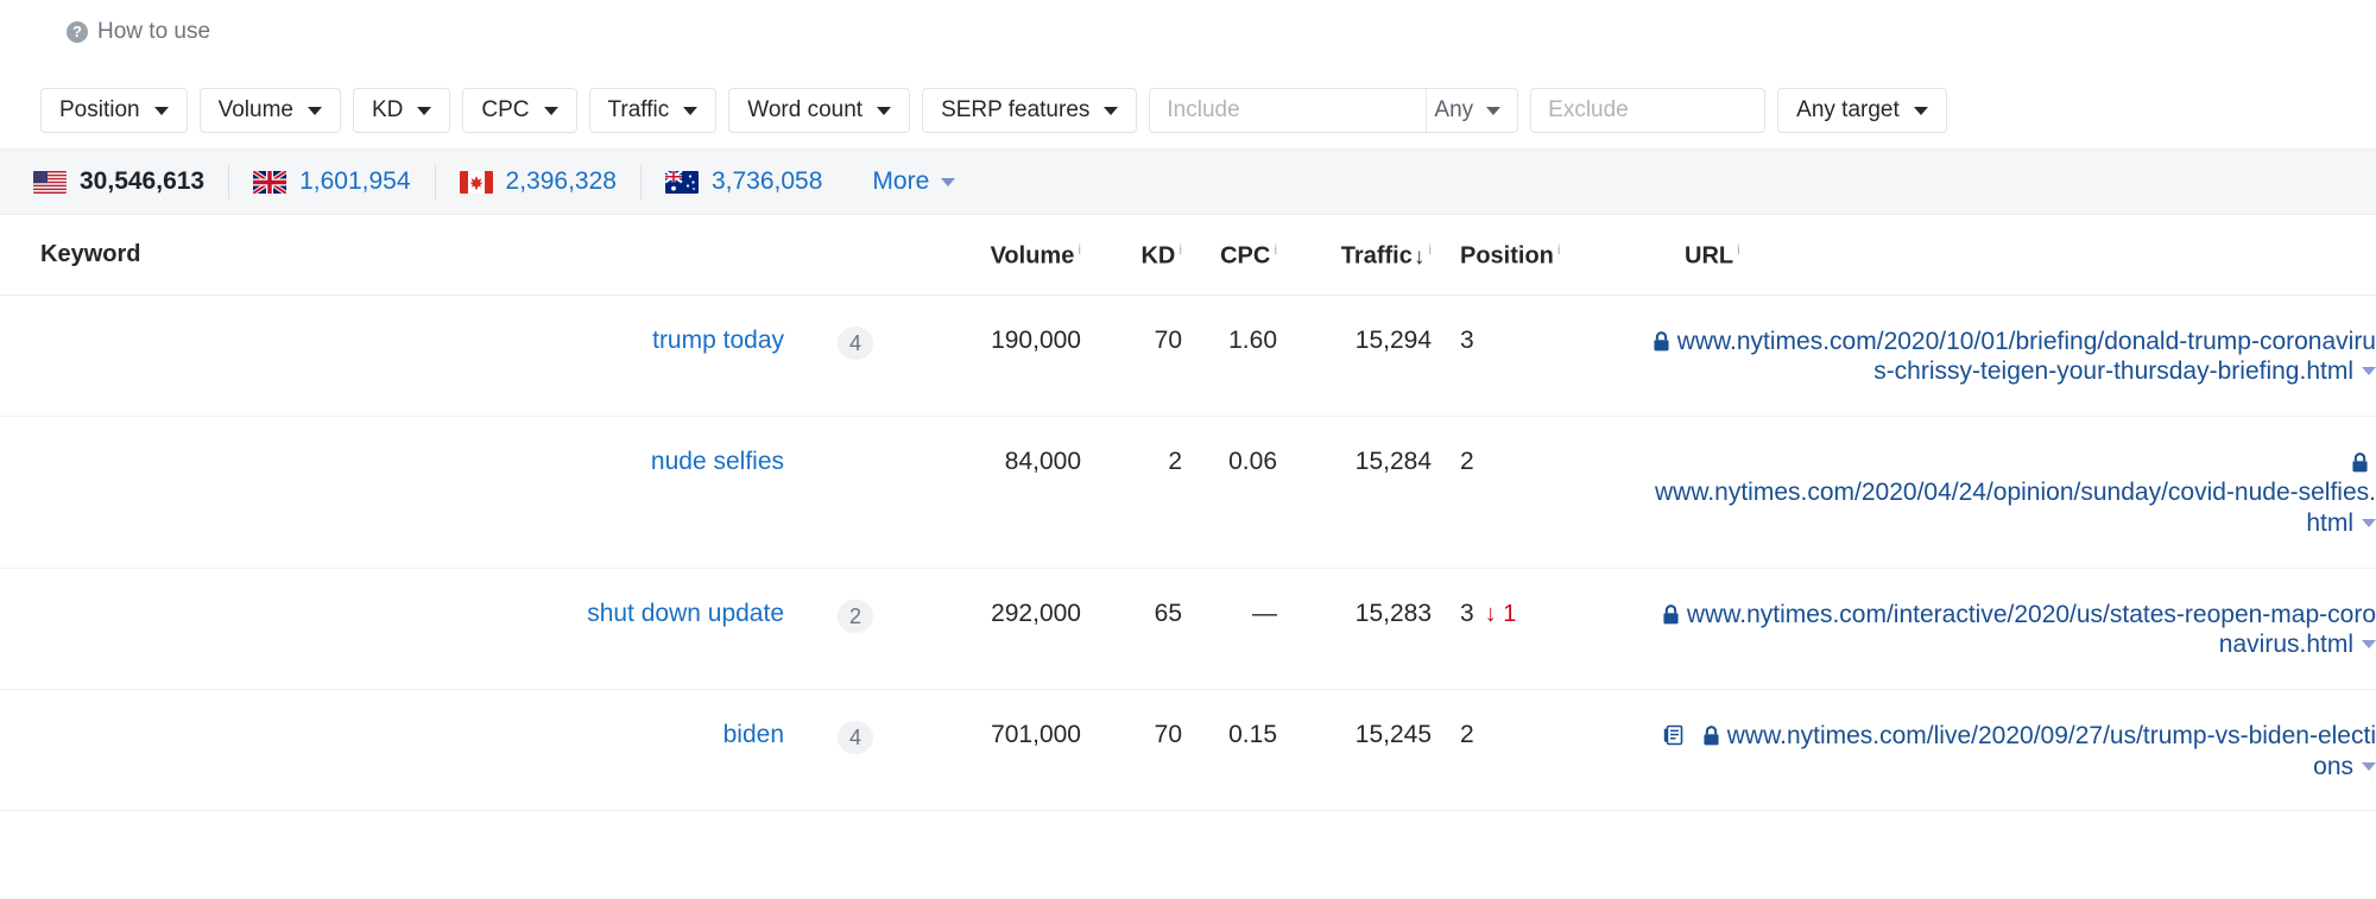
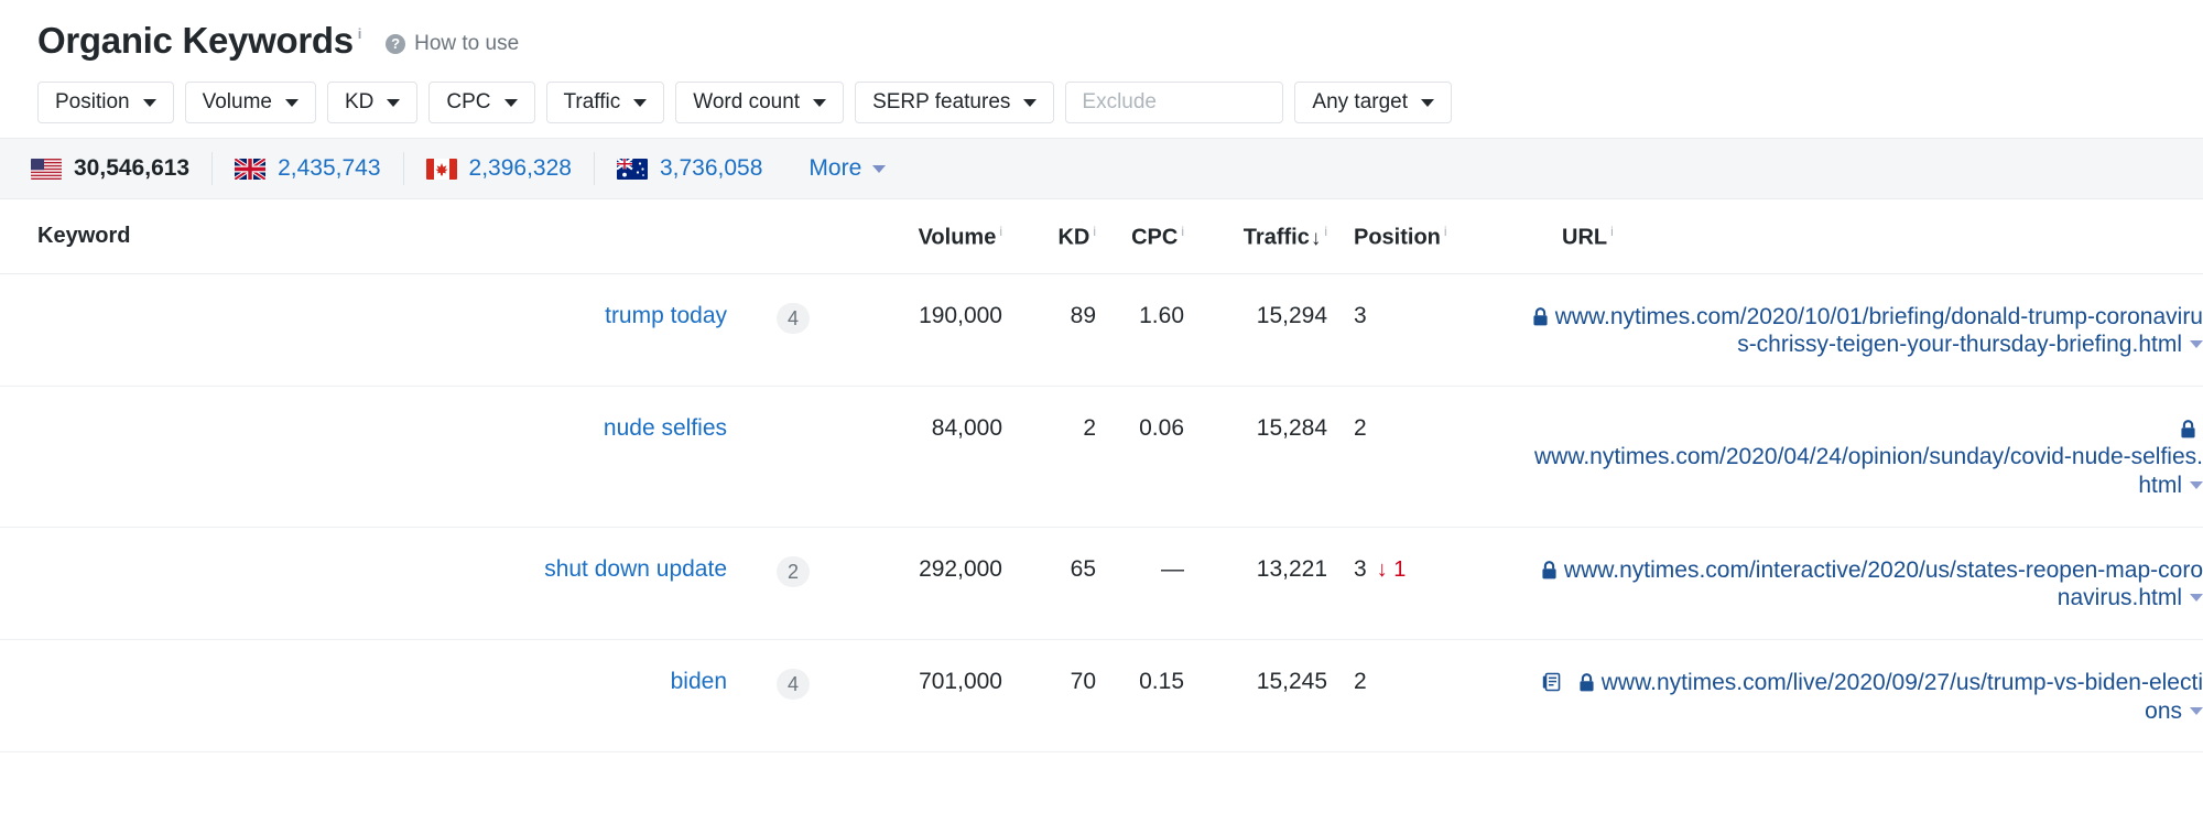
+ Organic Keywords i
  ?
  How to use
  Position
  Volume
  KD
  CPC
  Traffic
  Word count
  SERP features
- Include
- Any
  Exclude
  Any target
  30,546,613
- 1,601,954
+ 2,435,743
  2,396,328
  3,736,058
  More
  Keyword	Volume i	KD i	CPC i	Traffic↓ i	Position i	URL i
- trump today	4	190,000	70	1.60	15,294	3	www.nytimes.com/2020/10/01/briefing/donald-trump-coronavirus-chrissy-teigen-your-thursday-briefing.html
+ trump today	4	190,000	89	1.60	15,294	3	www.nytimes.com/2020/10/01/briefing/donald-trump-coronavirus-chrissy-teigen-your-thursday-briefing.html
  nude selfies		84,000	2	0.06	15,284	2	www.nytimes.com/2020/04/24/opinion/sunday/covid-nude-selfies.html
- shut down update	2	292,000	65	—	15,283	3 ↓ 1	www.nytimes.com/interactive/2020/us/states-reopen-map-coronavirus.html
+ shut down update	2	292,000	65	—	13,221	3 ↓ 1	www.nytimes.com/interactive/2020/us/states-reopen-map-coronavirus.html
  biden	4	701,000	70	0.15	15,245	2	www.nytimes.com/live/2020/09/27/us/trump-vs-biden-elections
